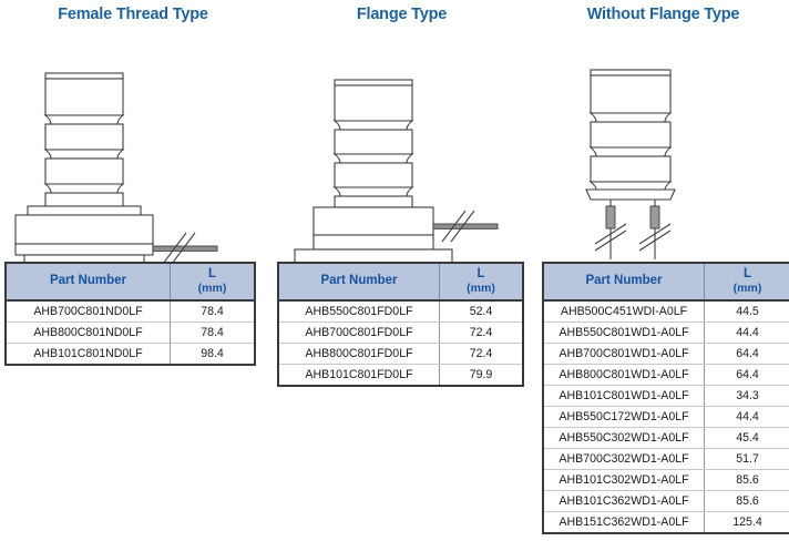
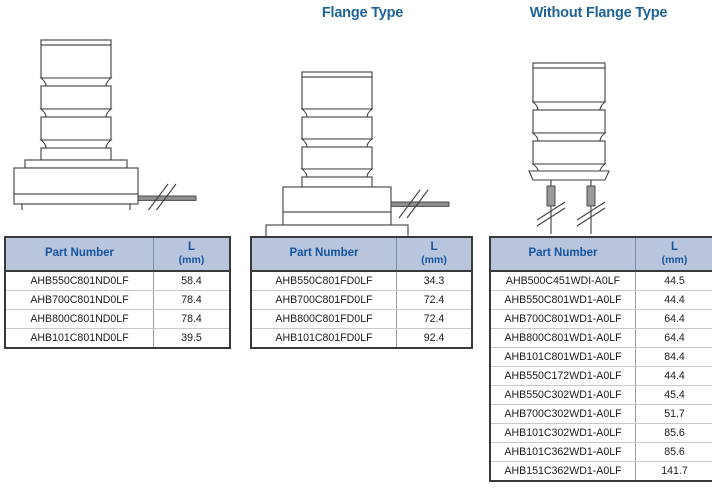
- Female Thread Type
  Flange Type
  Without Flange Type
  Part Number	L (mm)
+ AHB550C801ND0LF	58.4
  AHB700C801ND0LF	78.4
  AHB800C801ND0LF	78.4
- AHB101C801ND0LF	98.4
+ AHB101C801ND0LF	39.5
  Part Number	L (mm)
- AHB550C801FD0LF	52.4
+ AHB550C801FD0LF	34.3
  AHB700C801FD0LF	72.4
  AHB800C801FD0LF	72.4
- AHB101C801FD0LF	79.9
+ AHB101C801FD0LF	92.4
  Part Number	L (mm)
  AHB500C451WDI-A0LF	44.5
  AHB550C801WD1-A0LF	44.4
  AHB700C801WD1-A0LF	64.4
  AHB800C801WD1-A0LF	64.4
- AHB101C801WD1-A0LF	34.3
+ AHB101C801WD1-A0LF	84.4
  AHB550C172WD1-A0LF	44.4
  AHB550C302WD1-A0LF	45.4
  AHB700C302WD1-A0LF	51.7
  AHB101C302WD1-A0LF	85.6
  AHB101C362WD1-A0LF	85.6
- AHB151C362WD1-A0LF	125.4
+ AHB151C362WD1-A0LF	141.7
